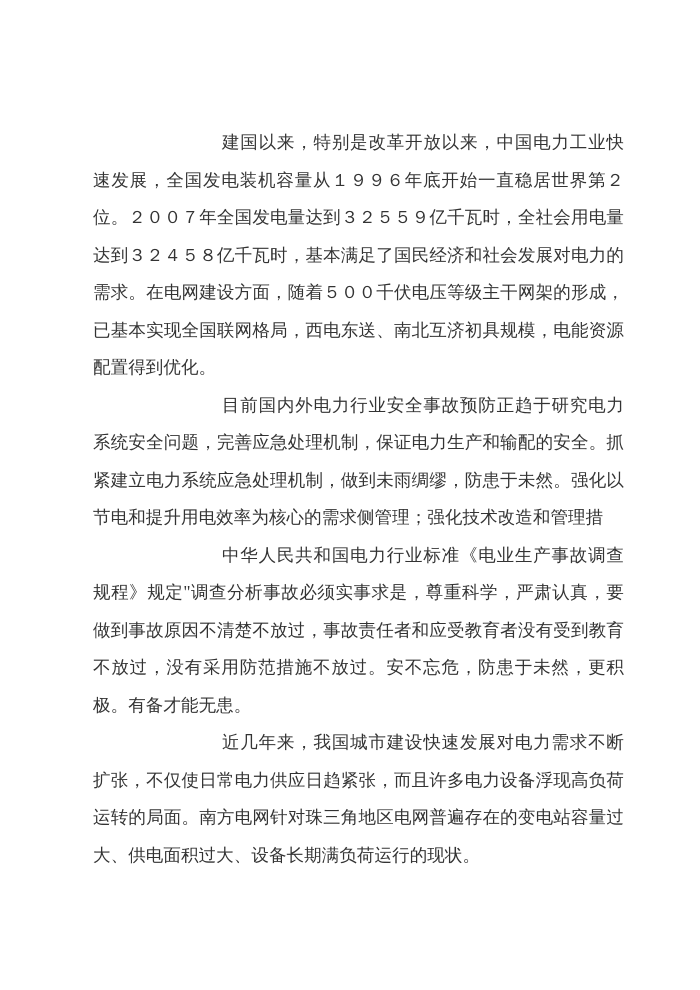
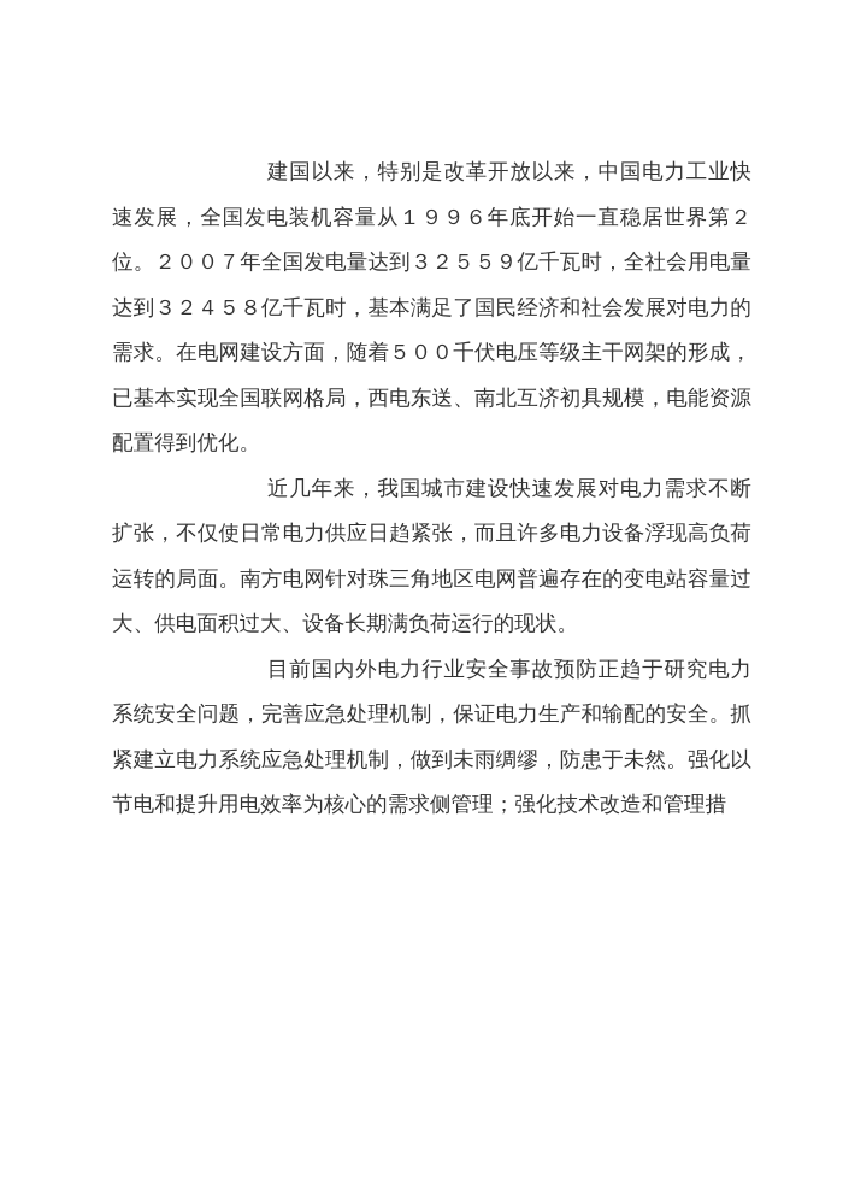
  建国以来，特别是改革开放以来，中国电力工业快速发展，全国发电装机容量从１９９６年底开始一直稳居世界第２位。２００７年全国发电量达到３２５５９亿千瓦时，全社会用电量达到３２４５８亿千瓦时，基本满足了国民经济和社会发展对电力的需求。在电网建设方面，随着５００千伏电压等级主干网架的形成，已基本实现全国联网格局，西电东送、南北互济初具规模，电能资源配置得到优化。
- 目前国内外电力行业安全事故预防正趋于研究电力系统安全问题，完善应急处理机制，保证电力生产和输配的安全。抓紧建立电力系统应急处理机制，做到未雨绸缪，防患于未然。强化以节电和提升用电效率为核心的需求侧管理；强化技术改造和管理措
+ 近几年来，我国城市建设快速发展对电力需求不断扩张，不仅使日常电力供应日趋紧张，而且许多电力设备浮现高负荷运转的局面。南方电网针对珠三角地区电网普遍存在的变电站容量过大、供电面积过大、设备长期满负荷运行的现状。
- 中华人民共和国电力行业标准《电业生产事故调查规程》规定"调查分析事故必须实事求是，尊重科学，严肃认真，要做到事故原因不清楚不放过，事故责任者和应受教育者没有受到教育不放过，没有采用防范措施不放过。安不忘危，防患于未然，更积极。有备才能无患。
- 近几年来，我国城市建设快速发展对电力需求不断扩张，不仅使日常电力供应日趋紧张，而且许多电力设备浮现高负荷运转的局面。南方电网针对珠三角地区电网普遍存在的变电站容量过大、供电面积过大、设备长期满负荷运行的现状。
+ 目前国内外电力行业安全事故预防正趋于研究电力系统安全问题，完善应急处理机制，保证电力生产和输配的安全。抓紧建立电力系统应急处理机制，做到未雨绸缪，防患于未然。强化以节电和提升用电效率为核心的需求侧管理；强化技术改造和管理措
